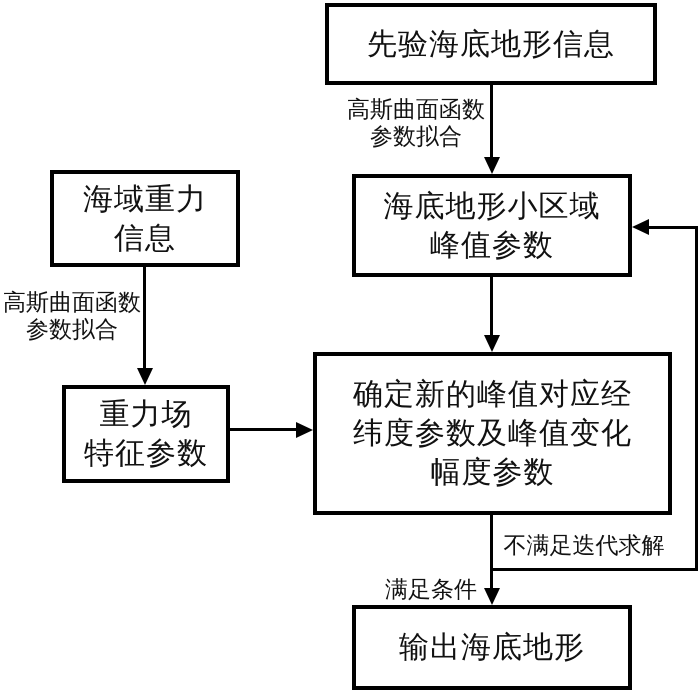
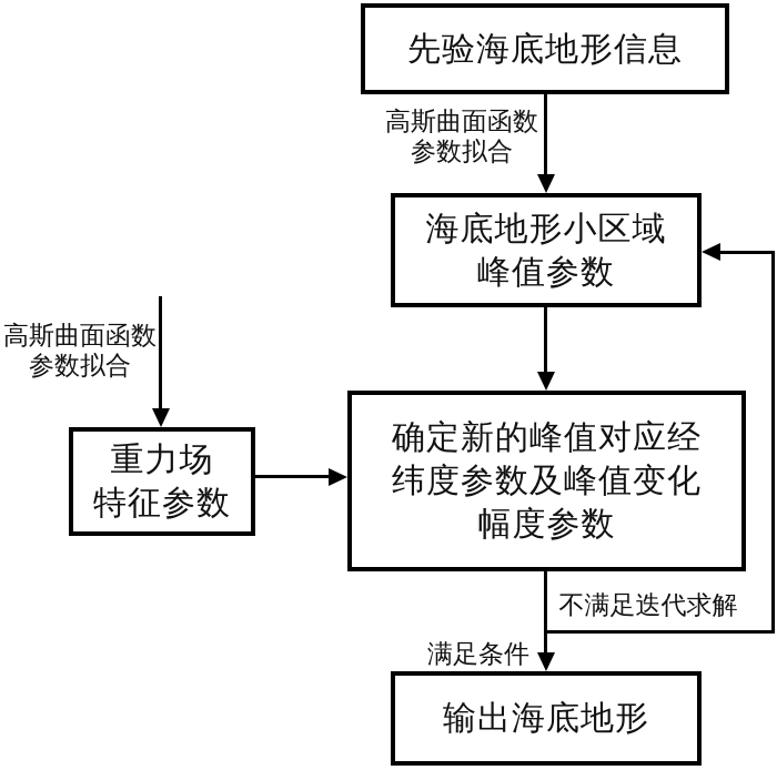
  先验海底地形信息
  海底地形小区域
  峰值参数
- 海域重力
- 信息
  重力场
  特征参数
  确定新的峰值对应经
  纬度参数及峰值变化
  幅度参数
  输出海底地形
  高斯曲面函数
  参数拟合
  高斯曲面函数
  参数拟合
  不满足迭代求解
  满足条件
